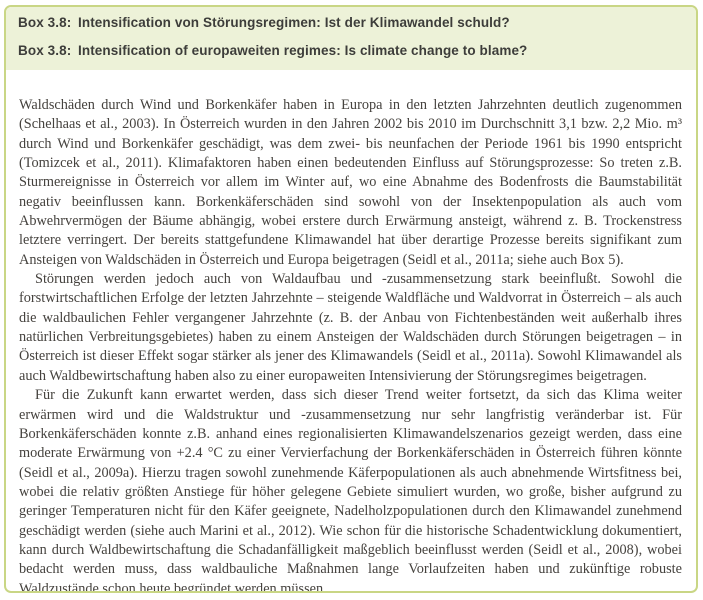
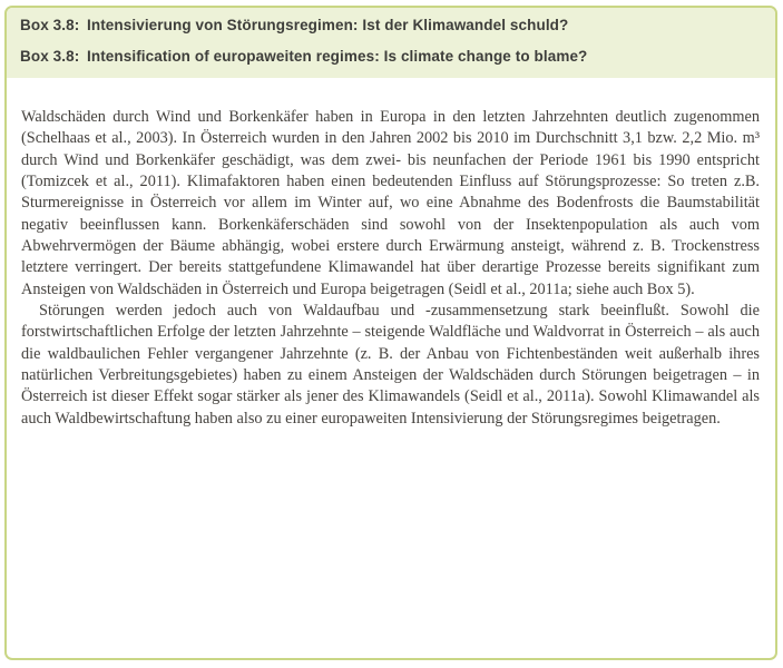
  Box 3.8:
- Intensification von Störungsregimen: Ist der Klimawandel schuld?
+ Intensivierung von Störungsregimen: Ist der Klimawandel schuld?
  Box 3.8:
  Intensification of europaweiten regimes: Is climate change to blame?
  Waldschäden durch Wind und Borkenkäfer haben in Europa in den letzten Jahrzehnten deutlich zugenommen (Schelhaas et al., 2003). In Österreich wurden in den Jahren 2002 bis 2010 im Durchschnitt 3,1 bzw. 2,2 Mio. m³ durch Wind und Borkenkäfer geschädigt, was dem zwei- bis neunfachen der Periode 1961 bis 1990 entspricht (Tomizcek et al., 2011). Klimafaktoren haben einen bedeutenden Einfluss auf Störungsprozesse: So treten z.B. Sturmereignisse in Österreich vor allem im Winter auf, wo eine Abnahme des Bodenfrosts die Baumstabilität negativ beeinflussen kann. Borkenkäferschäden sind sowohl von der Insektenpopulation als auch vom Abwehrvermögen der Bäume abhängig, wobei erstere durch Erwärmung ansteigt, während z. B. Trockenstress letztere verringert. Der bereits stattgefundene Klimawandel hat über derartige Prozesse bereits signifikant zum Ansteigen von Waldschäden in Österreich und Europa beigetragen (Seidl et al., 2011a; siehe auch Box 5).
  Störungen werden jedoch auch von Waldaufbau und -zusammensetzung stark beeinflußt. Sowohl die forstwirtschaftlichen Erfolge der letzten Jahrzehnte – steigende Waldfläche und Waldvorrat in Österreich – als auch die waldbaulichen Fehler vergangener Jahrzehnte (z. B. der Anbau von Fichtenbeständen weit außerhalb ihres natürlichen Verbreitungsgebietes) haben zu einem Ansteigen der Waldschäden durch Störungen beigetragen – in Österreich ist dieser Effekt sogar stärker als jener des Klimawandels (Seidl et al., 2011a). Sowohl Klimawandel als auch Waldbewirtschaftung haben also zu einer europaweiten Intensivierung der Störungsregimes beigetragen.
- Für die Zukunft kann erwartet werden, dass sich dieser Trend weiter fortsetzt, da sich das Klima weiter erwärmen wird und die Waldstruktur und -zusammensetzung nur sehr langfristig veränderbar ist. Für Borkenkäferschäden konnte z.B. anhand eines regionalisierten Klimawandelszenarios gezeigt werden, dass eine moderate Erwärmung von +2.4 °C zu einer Vervierfachung der Borkenkäferschäden in Österreich führen könnte (Seidl et al., 2009a). Hierzu tragen sowohl zunehmende Käferpopulationen als auch abnehmende Wirtsfitness bei, wobei die relativ größten Anstiege für höher gelegene Gebiete simuliert wurden, wo große, bisher aufgrund zu geringer Temperaturen nicht für den Käfer geeignete, Nadelholzpopulationen durch den Klimawandel zunehmend geschädigt werden (siehe auch Marini et al., 2012). Wie schon für die historische Schadentwicklung dokumentiert, kann durch Waldbewirtschaftung die Schadanfälligkeit maßgeblich beeinflusst werden (Seidl et al., 2008), wobei bedacht werden muss, dass waldbauliche Maßnahmen lange Vorlaufzeiten haben und zukünftige robuste Waldzustände schon heute begründet werden müssen.
